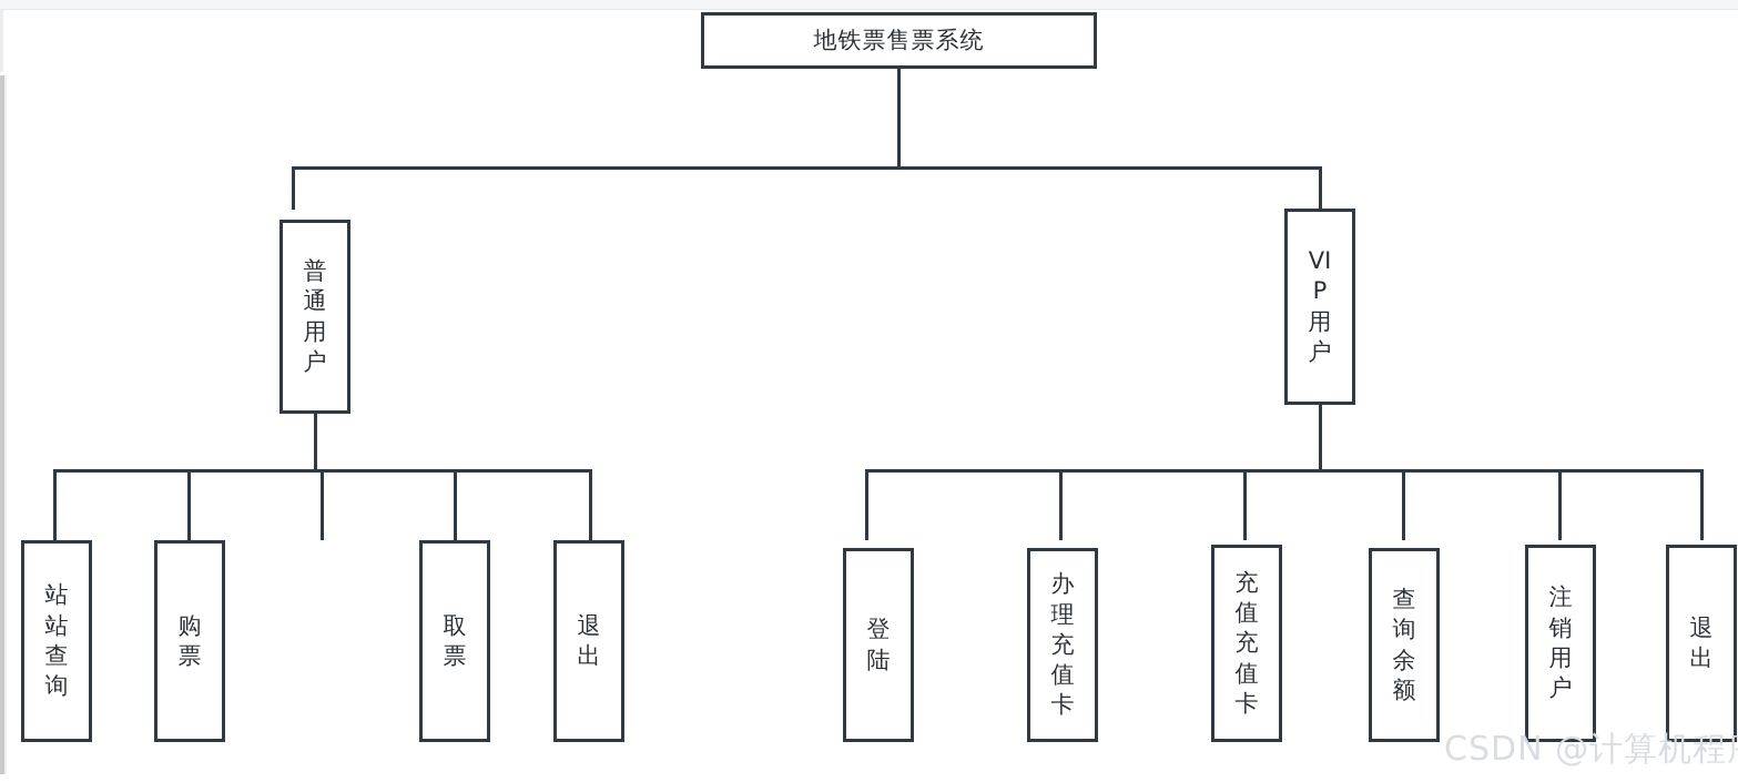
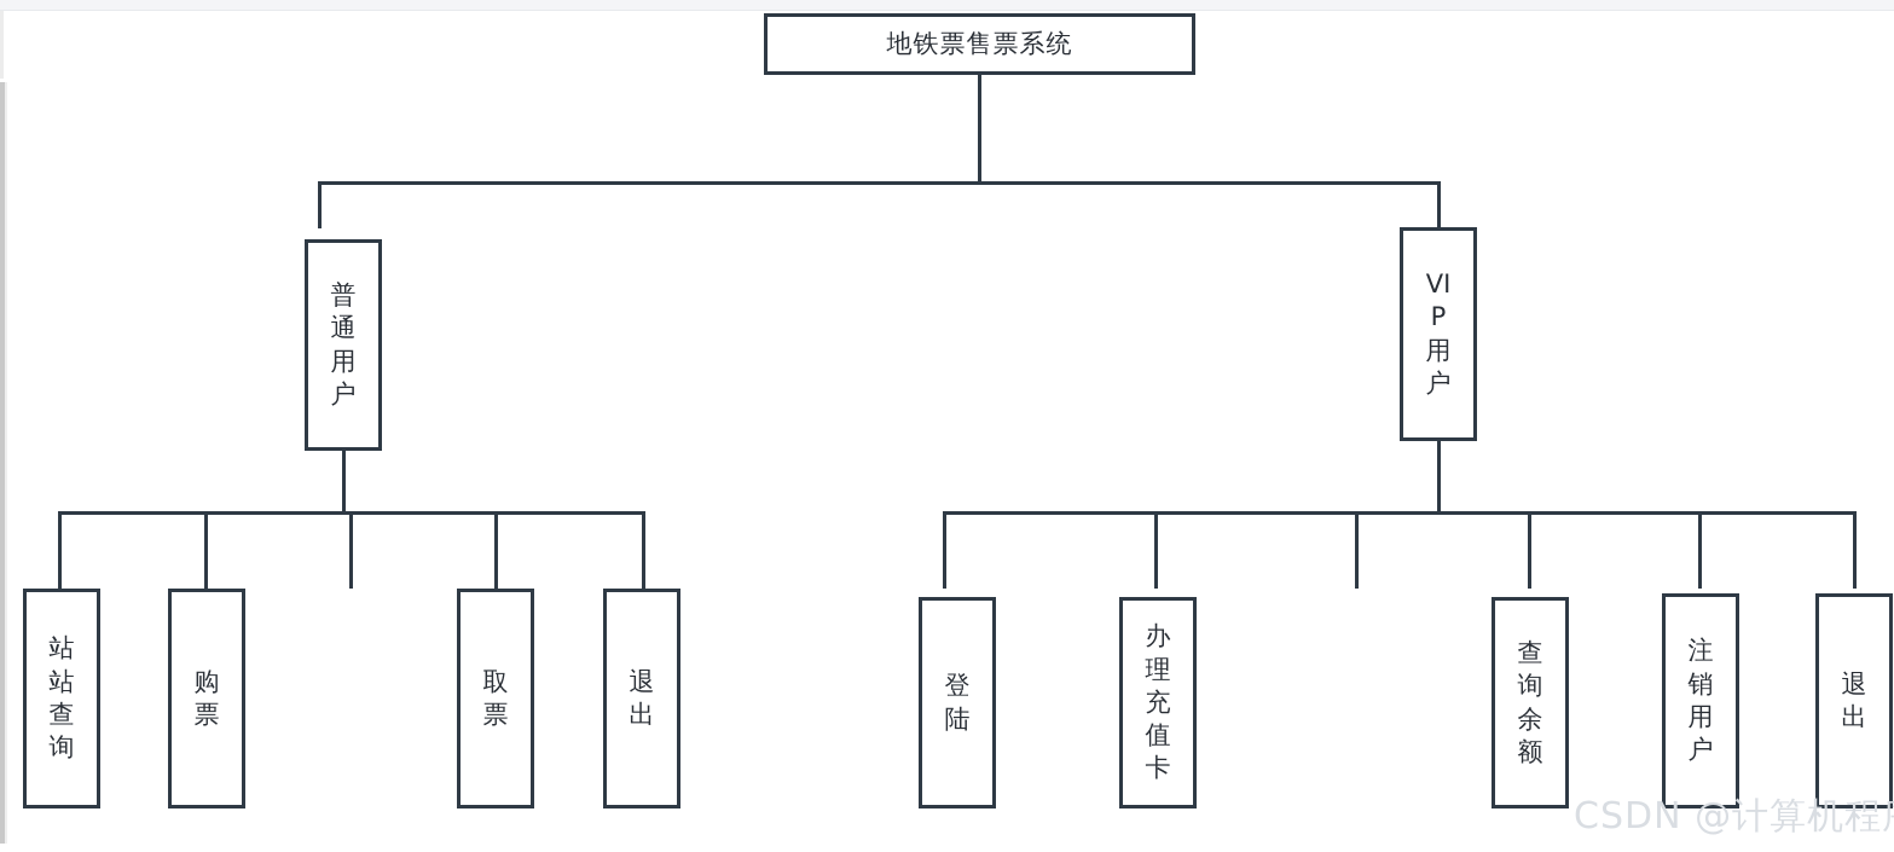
  地铁票售票系统
  普通用户
  VIP用户
  站站查询
  购票
  取票
  退出
  登陆
  办理充值卡
- 充值充值卡
  查询余额
  注销用户
  退出
  CSDN @计算机程
